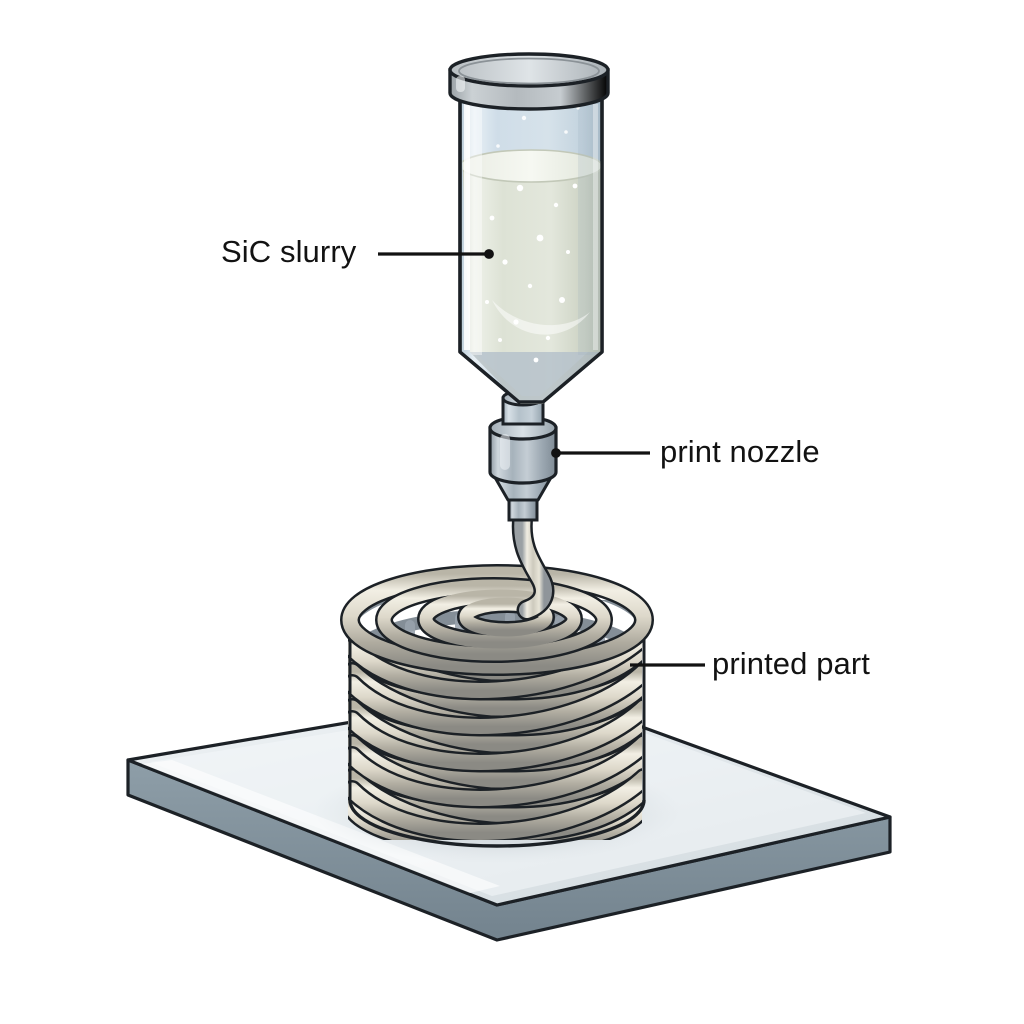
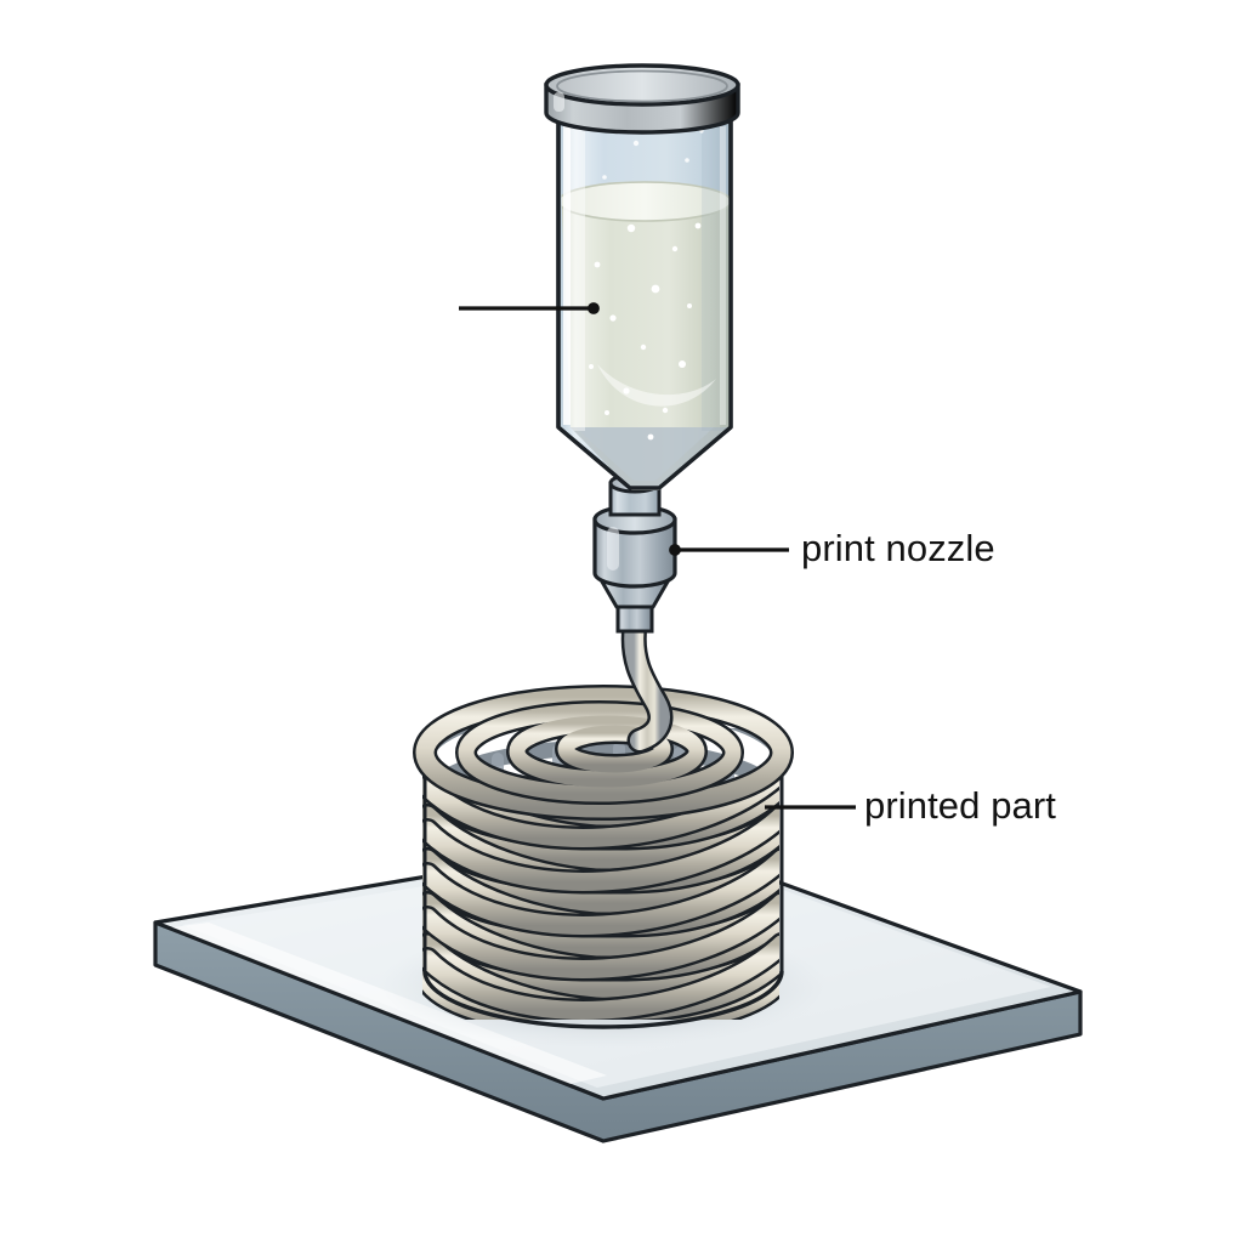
- SiC slurry
  print nozzle
  printed part
